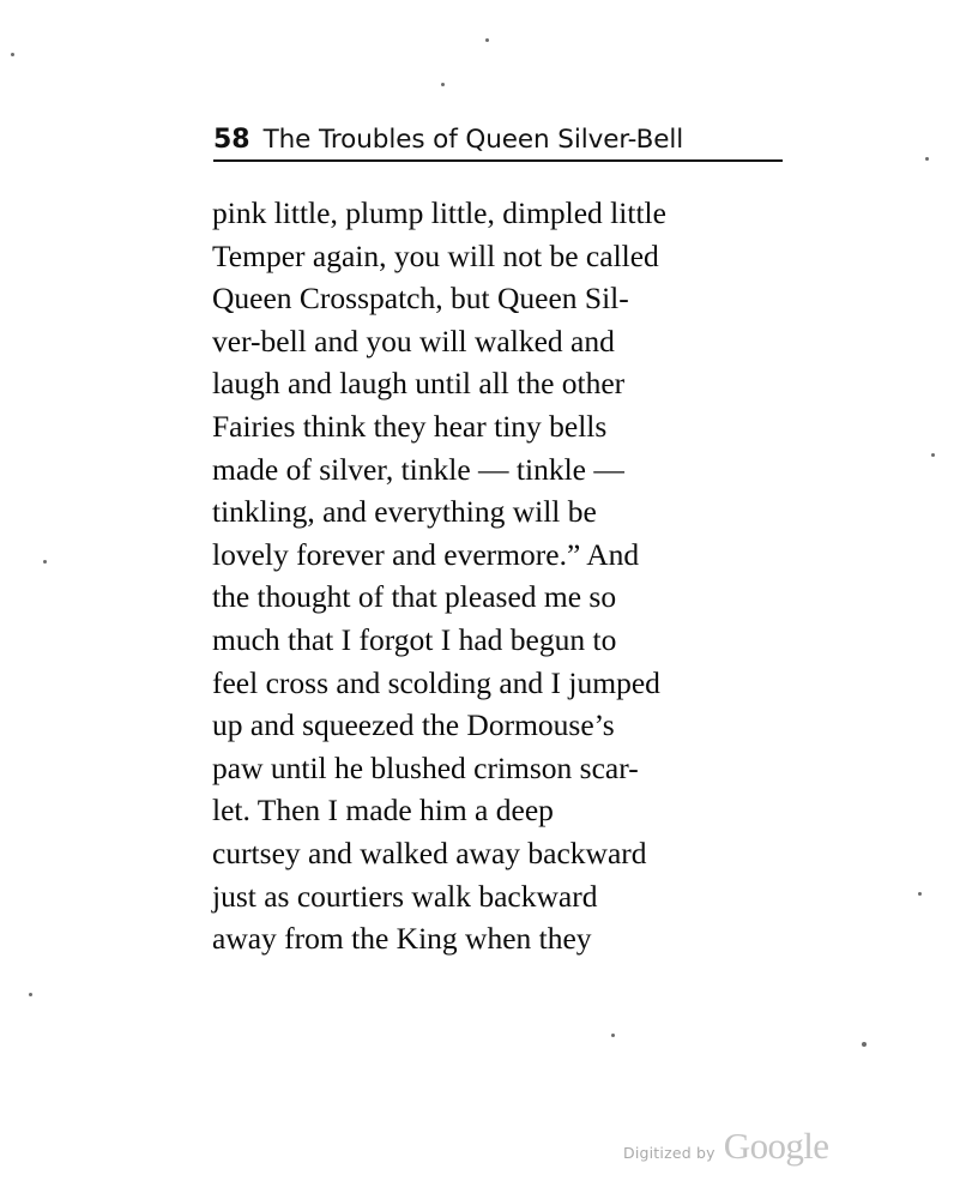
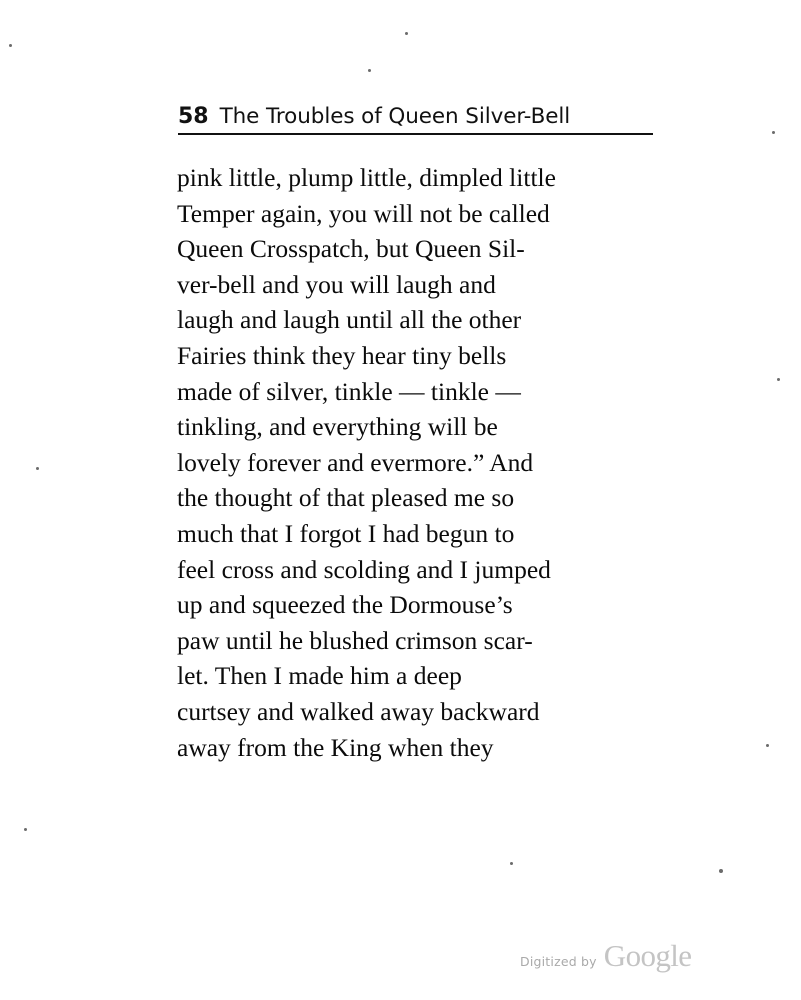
  58
  The Troubles of Queen Silver-Bell
  pink little, plump little, dimpled little
  Temper again, you will not be called
  Queen Crosspatch, but Queen Sil-
- ver-bell and you will walked and
+ ver-bell and you will laugh and
  laugh and laugh until all the other
  Fairies think they hear tiny bells
  made of silver, tinkle — tinkle —
  tinkling, and everything will be
  lovely forever and evermore.” And
  the thought of that pleased me so
  much that I forgot I had begun to
  feel cross and scolding and I jumped
  up and squeezed the Dormouse’s
  paw until he blushed crimson scar-
  let. Then I made him a deep
  curtsey and walked away backward
- just as courtiers walk backward
  away from the King when they
  Digitized by
  Google
